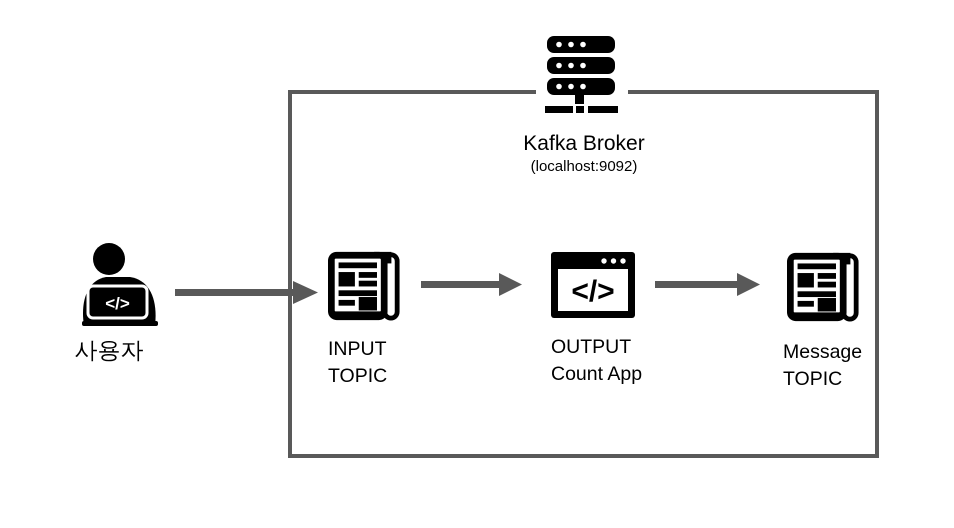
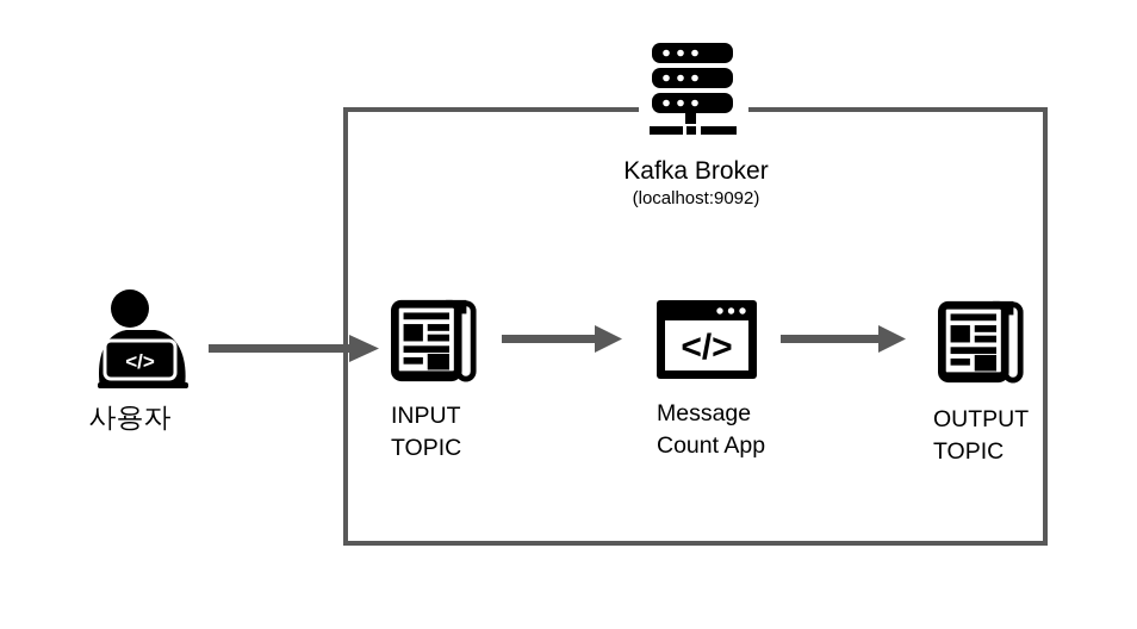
  Kafka Broker
  (localhost:9092)
  </>
  사용자
  INPUT
  TOPIC
  </>
- OUTPUT
+ Message
  Count App
- Message
+ OUTPUT
  TOPIC
